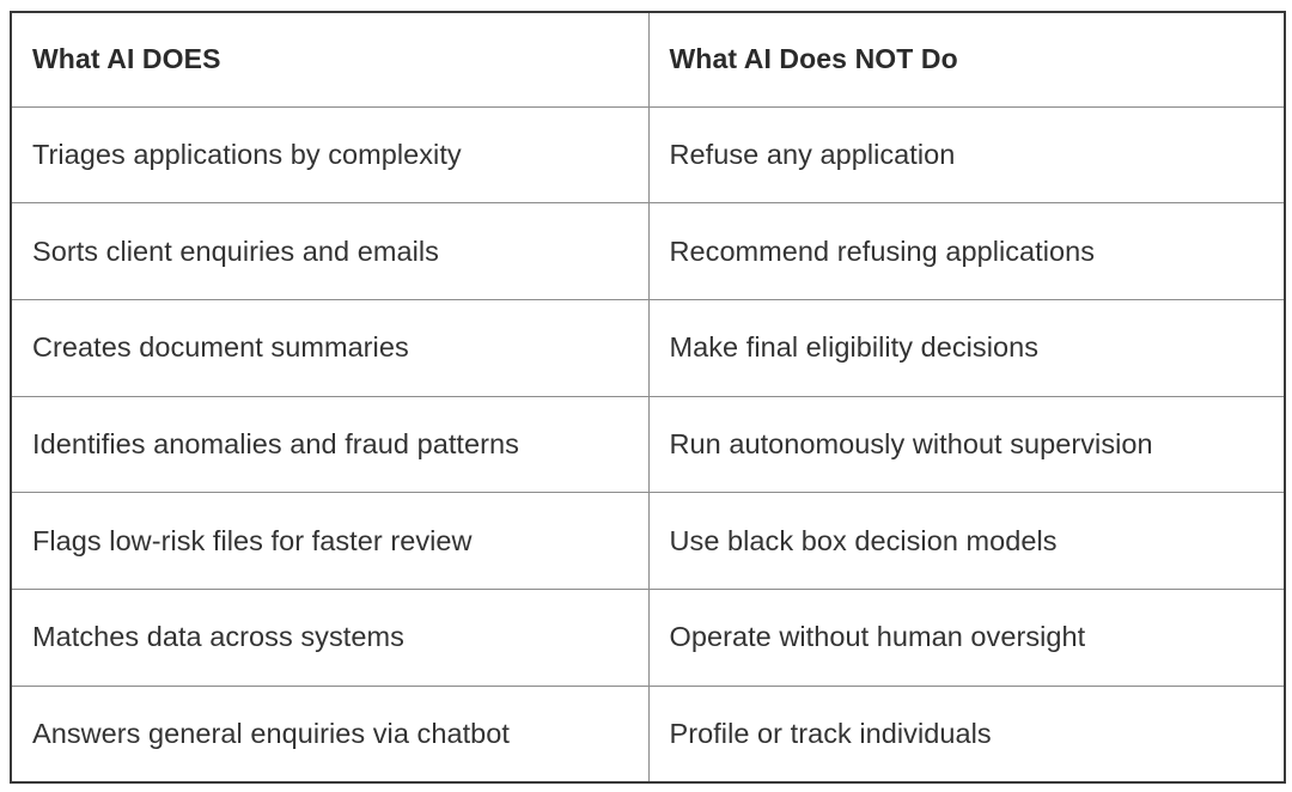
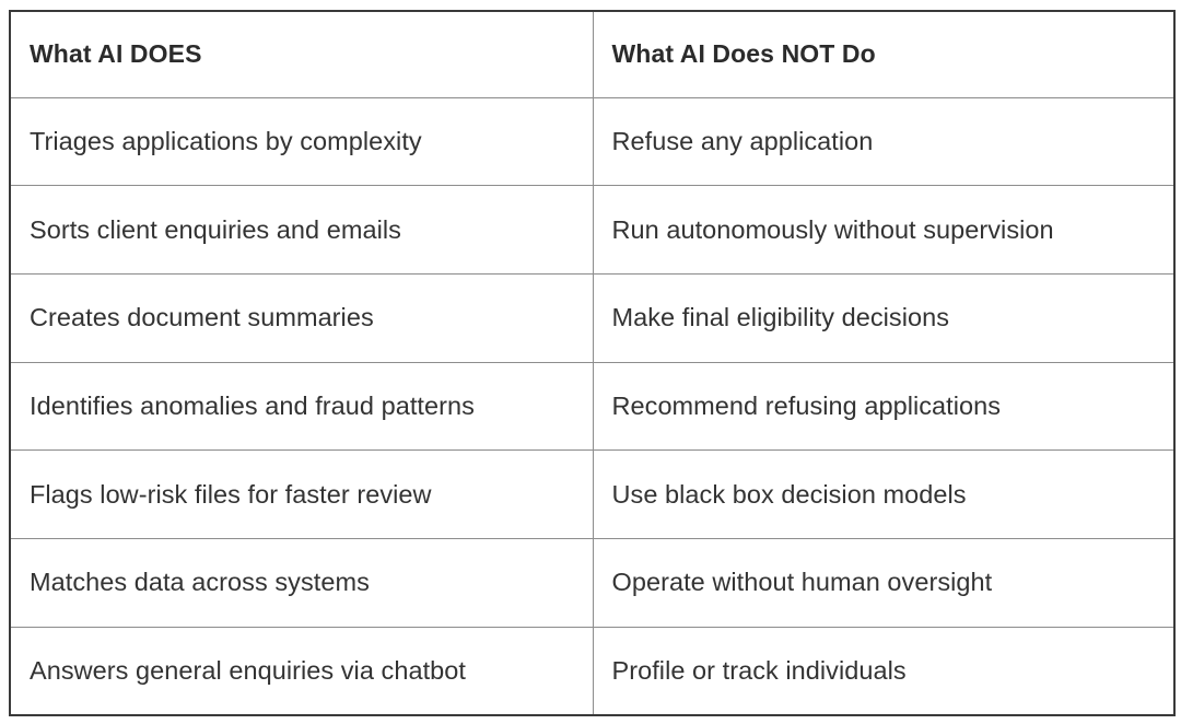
  What AI DOES	What AI Does NOT Do
  Triages applications by complexity	Refuse any application
- Sorts client enquiries and emails	Recommend refusing applications
+ Sorts client enquiries and emails	Run autonomously without supervision
  Creates document summaries	Make final eligibility decisions
- Identifies anomalies and fraud patterns	Run autonomously without supervision
+ Identifies anomalies and fraud patterns	Recommend refusing applications
  Flags low-risk files for faster review	Use black box decision models
  Matches data across systems	Operate without human oversight
  Answers general enquiries via chatbot	Profile or track individuals
